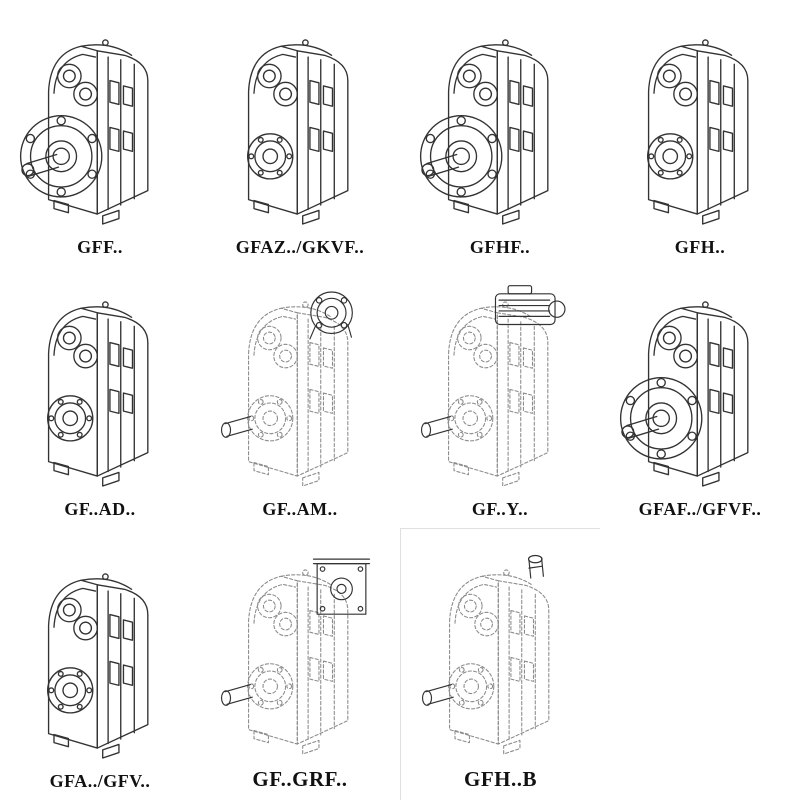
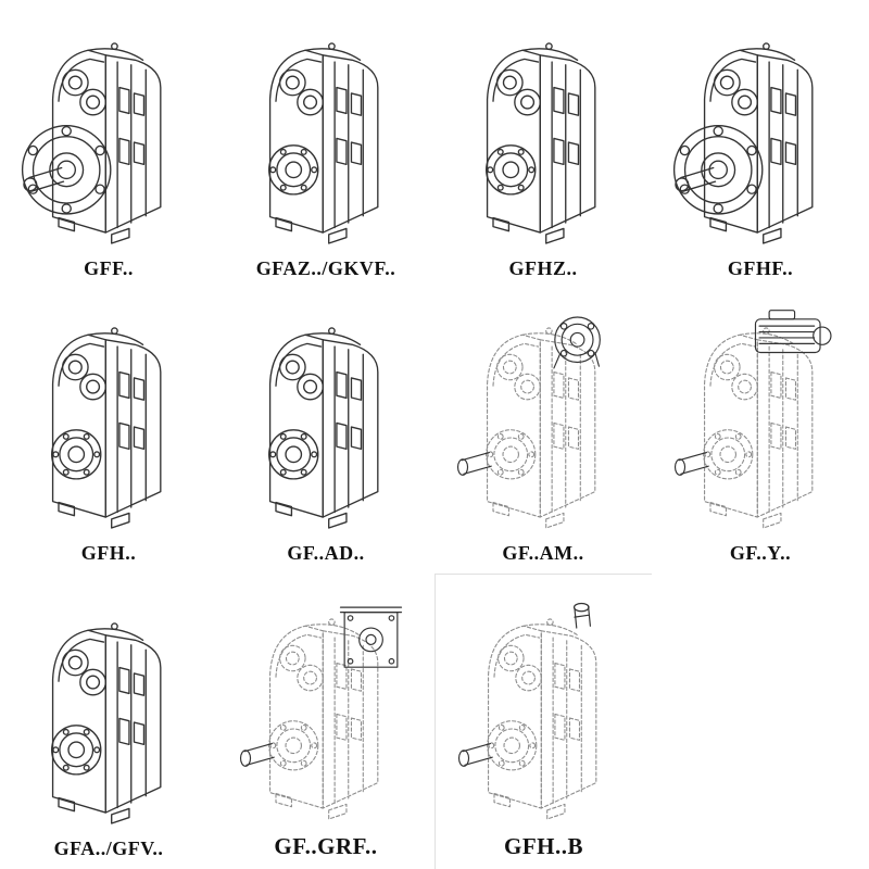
  GFF..
  GFAZ../GKVF..
+ GFHZ..
  GFHF..
  GFH..
  GF..AD..
  GF..AM..
  GF..Y..
- GFAF../GFVF..
  GFA../GFV..
  GF..GRF..
  GFH..B
